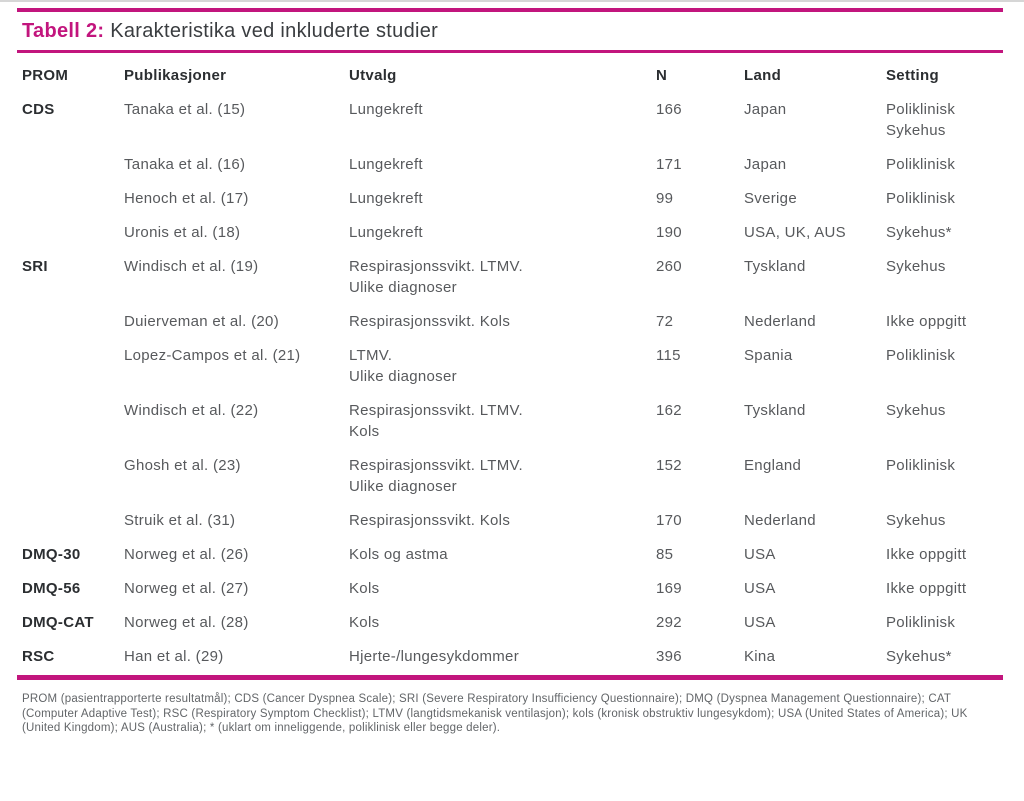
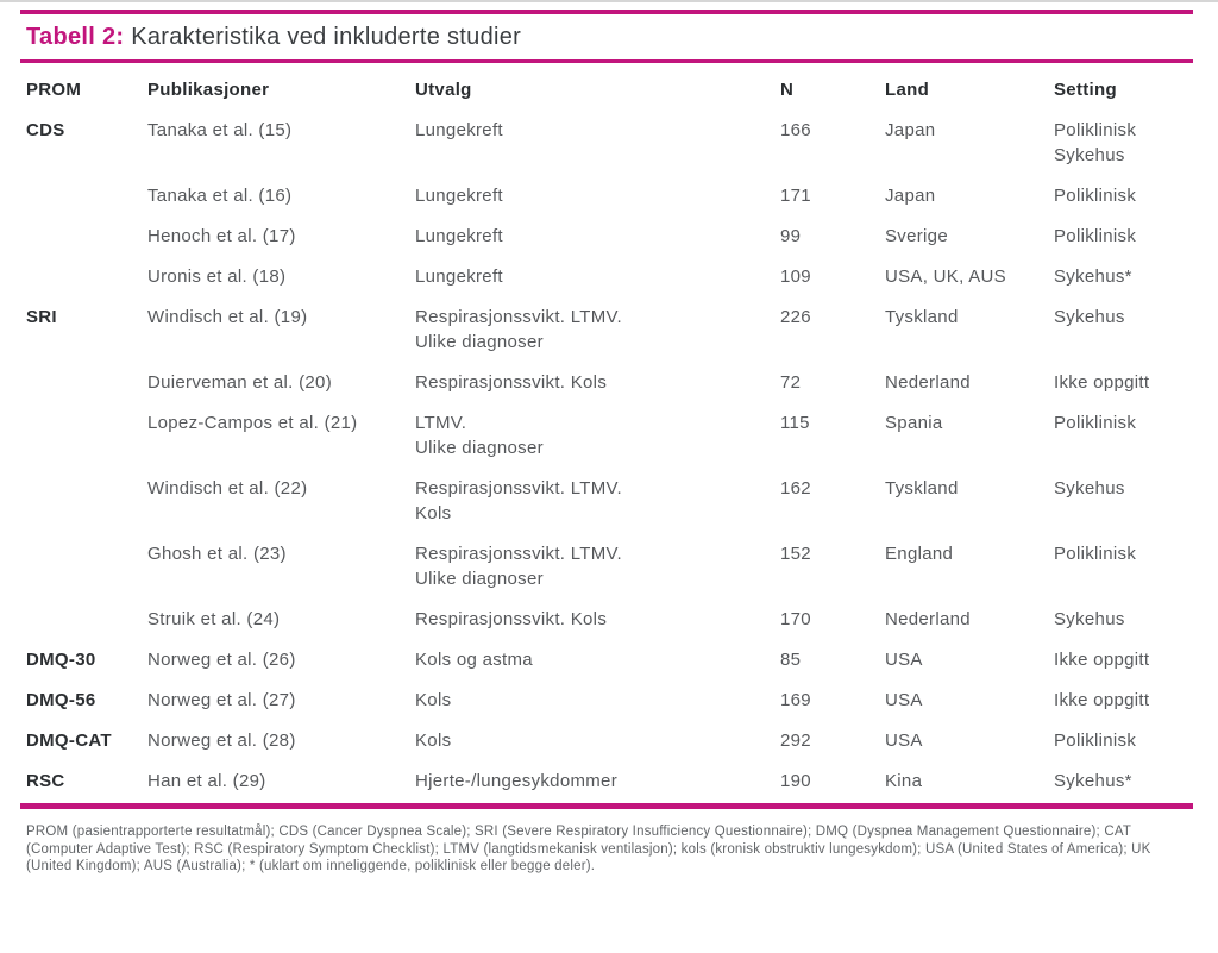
  Tabell 2: Karakteristika ved inkluderte studier
  PROM	Publikasjoner	Utvalg	N	Land	Setting
  CDS	Tanaka et al. (15)	Lungekreft	166	Japan	Poliklinisk Sykehus
  	Tanaka et al. (16)	Lungekreft	171	Japan	Poliklinisk
  	Henoch et al. (17)	Lungekreft	99	Sverige	Poliklinisk
- 	Uronis et al. (18)	Lungekreft	190	USA, UK, AUS	Sykehus*
+ 	Uronis et al. (18)	Lungekreft	109	USA, UK, AUS	Sykehus*
- SRI	Windisch et al. (19)	Respirasjonssvikt. LTMV. Ulike diagnoser	260	Tyskland	Sykehus
+ SRI	Windisch et al. (19)	Respirasjonssvikt. LTMV. Ulike diagnoser	226	Tyskland	Sykehus
  	Duierveman et al. (20)	Respirasjonssvikt. Kols	72	Nederland	Ikke oppgitt
  	Lopez-Campos et al. (21)	LTMV. Ulike diagnoser	115	Spania	Poliklinisk
  	Windisch et al. (22)	Respirasjonssvikt. LTMV. Kols	162	Tyskland	Sykehus
  	Ghosh et al. (23)	Respirasjonssvikt. LTMV. Ulike diagnoser	152	England	Poliklinisk
- 	Struik et al. (31)	Respirasjonssvikt. Kols	170	Nederland	Sykehus
+ 	Struik et al. (24)	Respirasjonssvikt. Kols	170	Nederland	Sykehus
  DMQ-30	Norweg et al. (26)	Kols og astma	85	USA	Ikke oppgitt
  DMQ-56	Norweg et al. (27)	Kols	169	USA	Ikke oppgitt
  DMQ-CAT	Norweg et al. (28)	Kols	292	USA	Poliklinisk
- RSC	Han et al. (29)	Hjerte-/lungesykdommer	396	Kina	Sykehus*
+ RSC	Han et al. (29)	Hjerte-/lungesykdommer	190	Kina	Sykehus*
  PROM (pasientrapporterte resultatmål); CDS (Cancer Dyspnea Scale); SRI (Severe Respiratory Insufficiency Questionnaire); DMQ (Dyspnea Management Questionnaire); CAT (Computer Adaptive Test); RSC (Respiratory Symptom Checklist); LTMV (langtidsmekanisk ventilasjon); kols (kronisk obstruktiv lungesykdom); USA (United States of America); UK (United Kingdom); AUS (Australia); * (uklart om inneliggende, poliklinisk eller begge deler).
